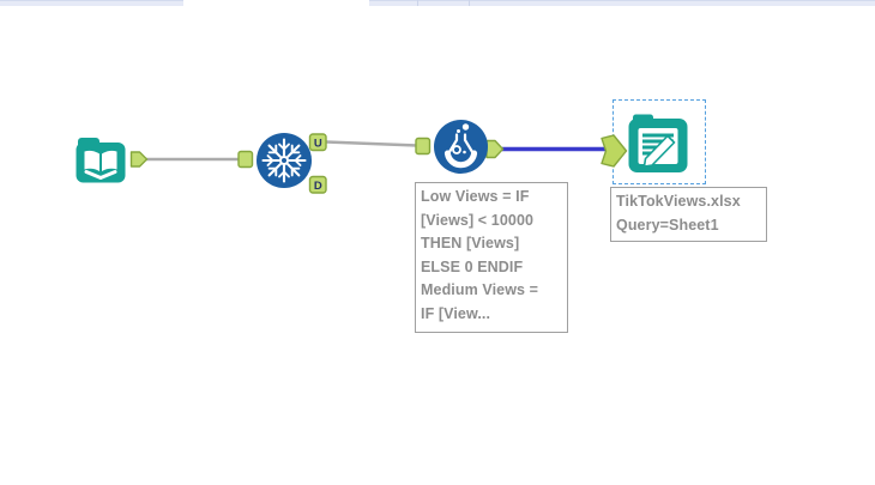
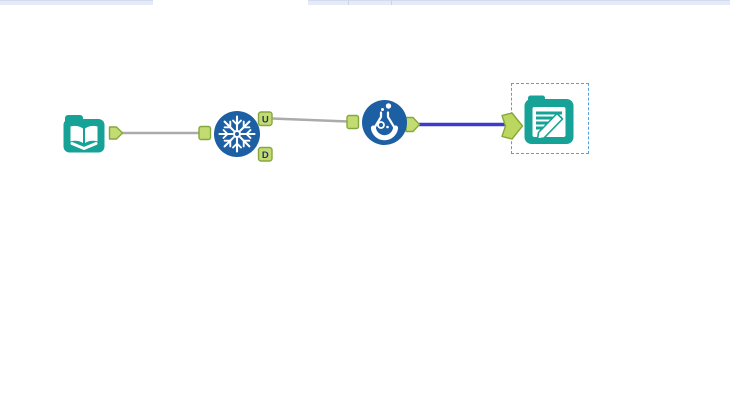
  U
  D
- Low Views = IF
- [Views] < 10000
- THEN [Views]
- ELSE 0 ENDIF
- Medium Views =
- IF [View...
- TikTokViews.xlsx
- Query=Sheet1
